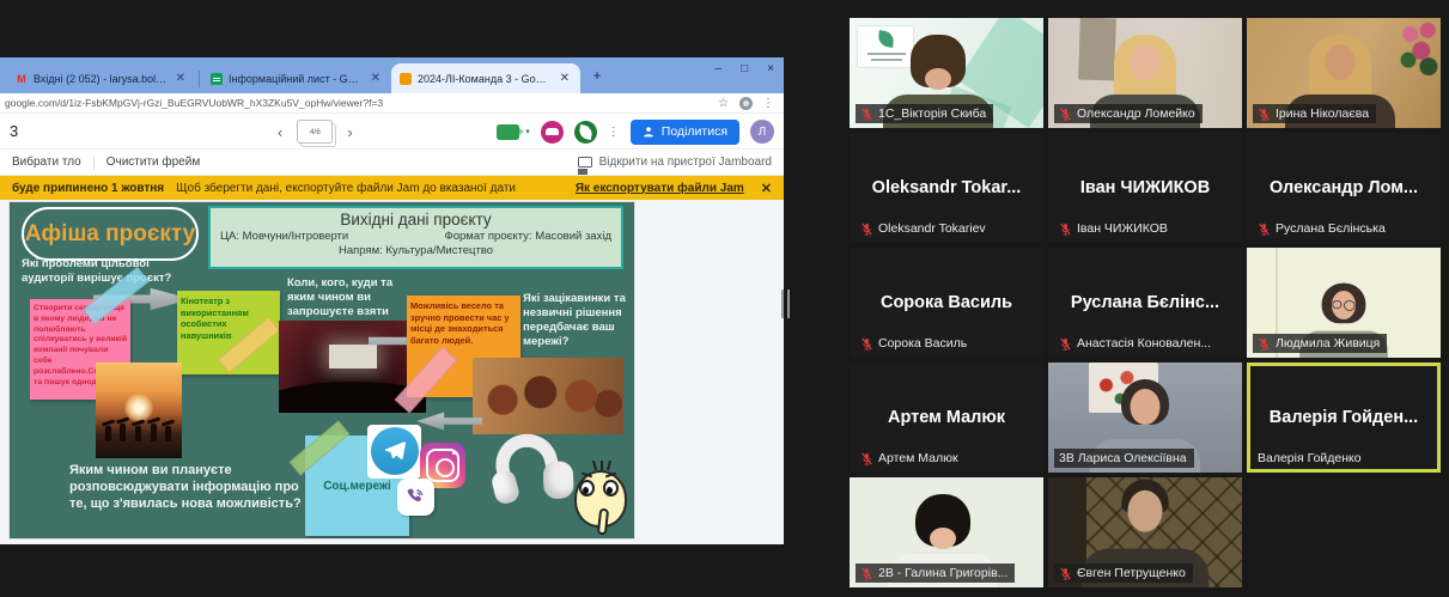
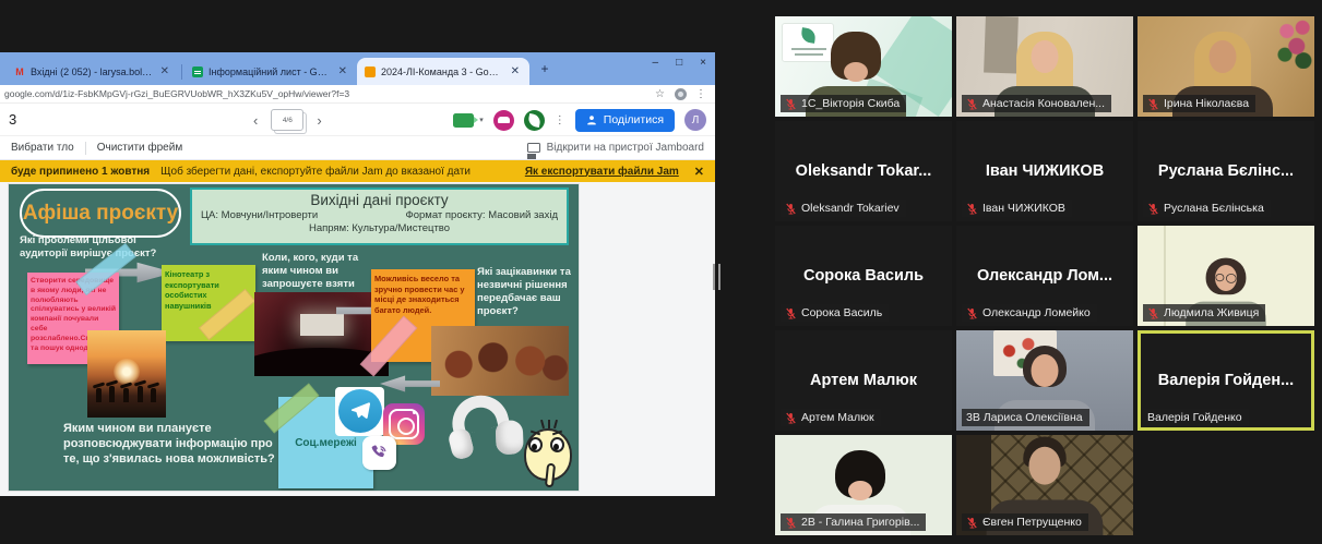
  M
  Вхідні (2 052) - larysa.boltia
  ✕
  Інформаційний лист - Goo
  ✕
  2024-ЛІ-Команда 3 - Googl
  ✕
  +
  –
  □
  ×
  google.com/d/1iz-FsbKMpGVj-rGzi_BuEGRVUobWR_hX3ZKu5V_opHw/viewer?f=3
  ☆
  ⋮
  3
  ‹
  ›
  ⋮
  Поділитися
  Л
  Вибрати тло
  Очистити фрейм
  Відкрити на пристрої Jamboard
  буде припинено 1 жовтня
  Щоб зберегти дані, експортуйте файли Jam до вказаної дати
  Як експортувати файли Jam
  ✕
  Афіша проєкту
  Вихідні дані проєкту
  ЦА: Мовчуни/Інтроверти
  Формат проєкту: Масовий захід
  Напрям: Культура/Мистецтво
  Які проблеми цільової аудиторії вирішує проєкт?
  Коли, кого, куди та яким чином ви запрошуєте взяти
- Які зацікавинки та незвичні рішення передбачає ваш мережі?
+ Які зацікавинки та незвичні рішення передбачає ваш проєкт?
  Яким чином ви плануєте розповсюджувати інформацію про те, що з'явилась нова можливість?
- Кінотеатр з використанням особистих навушників
+ Кінотеатр з експортувати особистих навушників
  Можливісь весело та зручно провести час у місці де знаходиться багато людей.
  Соц.мережі
  1С_Вікторія Скиба
- Олександр Ломейко
+ Анастасія Коновален...
  Ірина Ніколаєва
  Oleksandr Tokar...
  Oleksandr Tokariev
  Іван ЧИЖИКОВ
  Іван ЧИЖИКОВ
- Олександр Лом...
+ Руслана Бєлінс...
  Руслана Бєлінська
  Сорока Василь
  Сорока Василь
- Руслана Бєлінс...
+ Олександр Лом...
- Анастасія Коновален...
+ Олександр Ломейко
  Людмила Живиця
  Артем Малюк
  Артем Малюк
  3В Лариса Олексіївна
  Валерія Гойден...
  Валерія Гойденко
  2В - Галина Григорів...
  Євген Петрущенко
